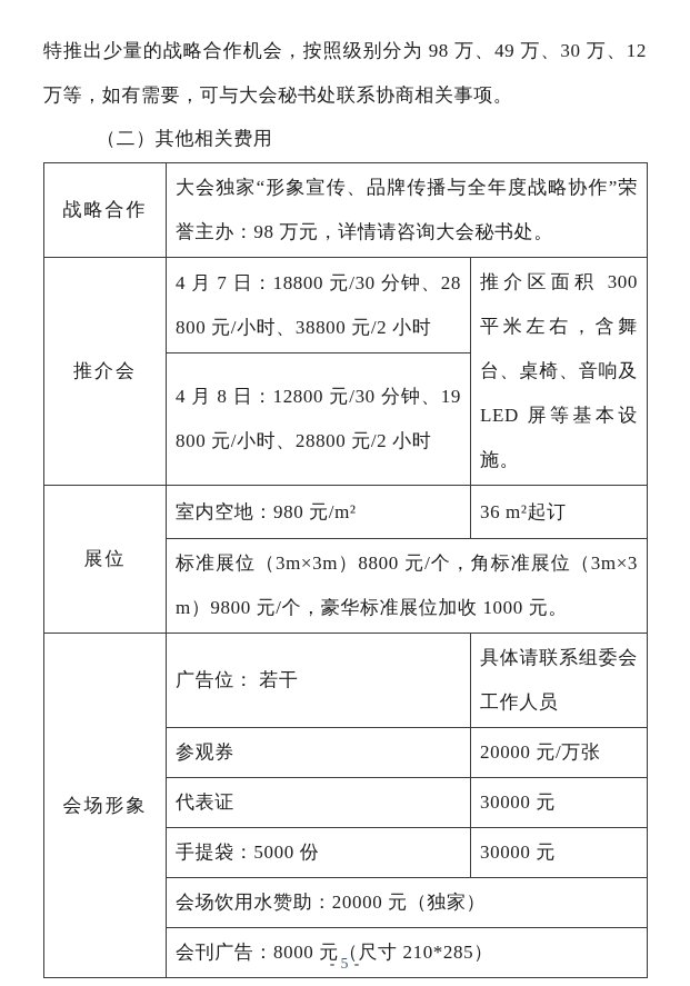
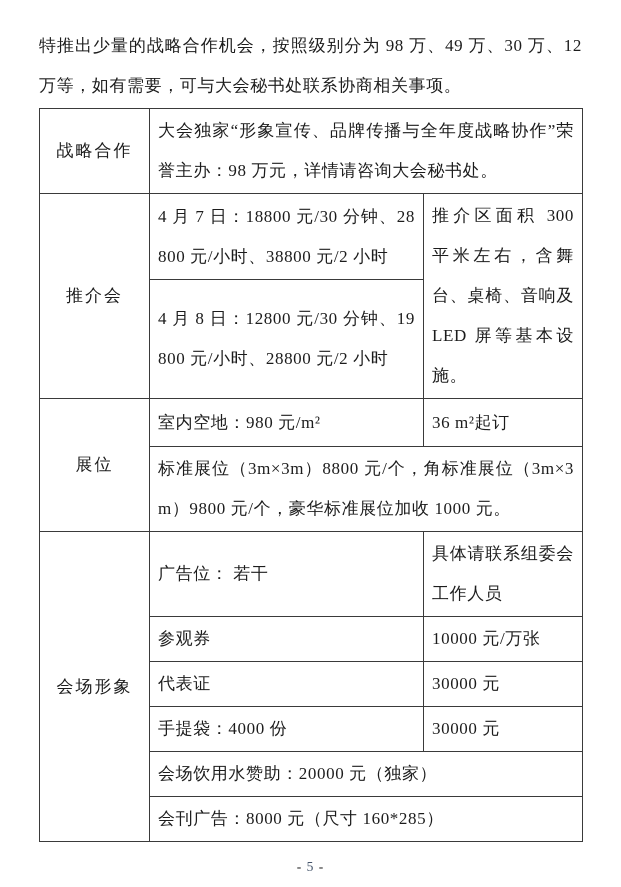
  特推出少量的战略合作机会，按照级别分为 98 万、49 万、30 万、12 万等，如有需要，可与大会秘书处联系协商相关事项。
- （二）其他相关费用
  战略合作	大会独家“形象宣传、品牌传播与全年度战略协作”荣誉主办：98 万元，详情请咨询大会秘书处。
  推介会	4 月 7 日：18800 元/30 分钟、28800 元/小时、38800 元/2 小时	推介区面积 300 平米左右，含舞台、桌椅、音响及 LED 屏等基本设施。
  4 月 8 日：12800 元/30 分钟、19800 元/小时、28800 元/2 小时
  展位	室内空地：980 元/m²	36 m²起订
  标准展位（3m×3m）8800 元/个，角标准展位（3m×3m）9800 元/个，豪华标准展位加收 1000 元。
  会场形象	广告位： 若干	具体请联系组委会工作人员
- 参观券	20000 元/万张
+ 参观券	10000 元/万张
  代表证	30000 元
- 手提袋：5000 份	30000 元
+ 手提袋：4000 份	30000 元
  会场饮用水赞助：20000 元（独家）
- 会刊广告：8000 元（尺寸 210*285）
+ 会刊广告：8000 元（尺寸 160*285）
  - 5 -
